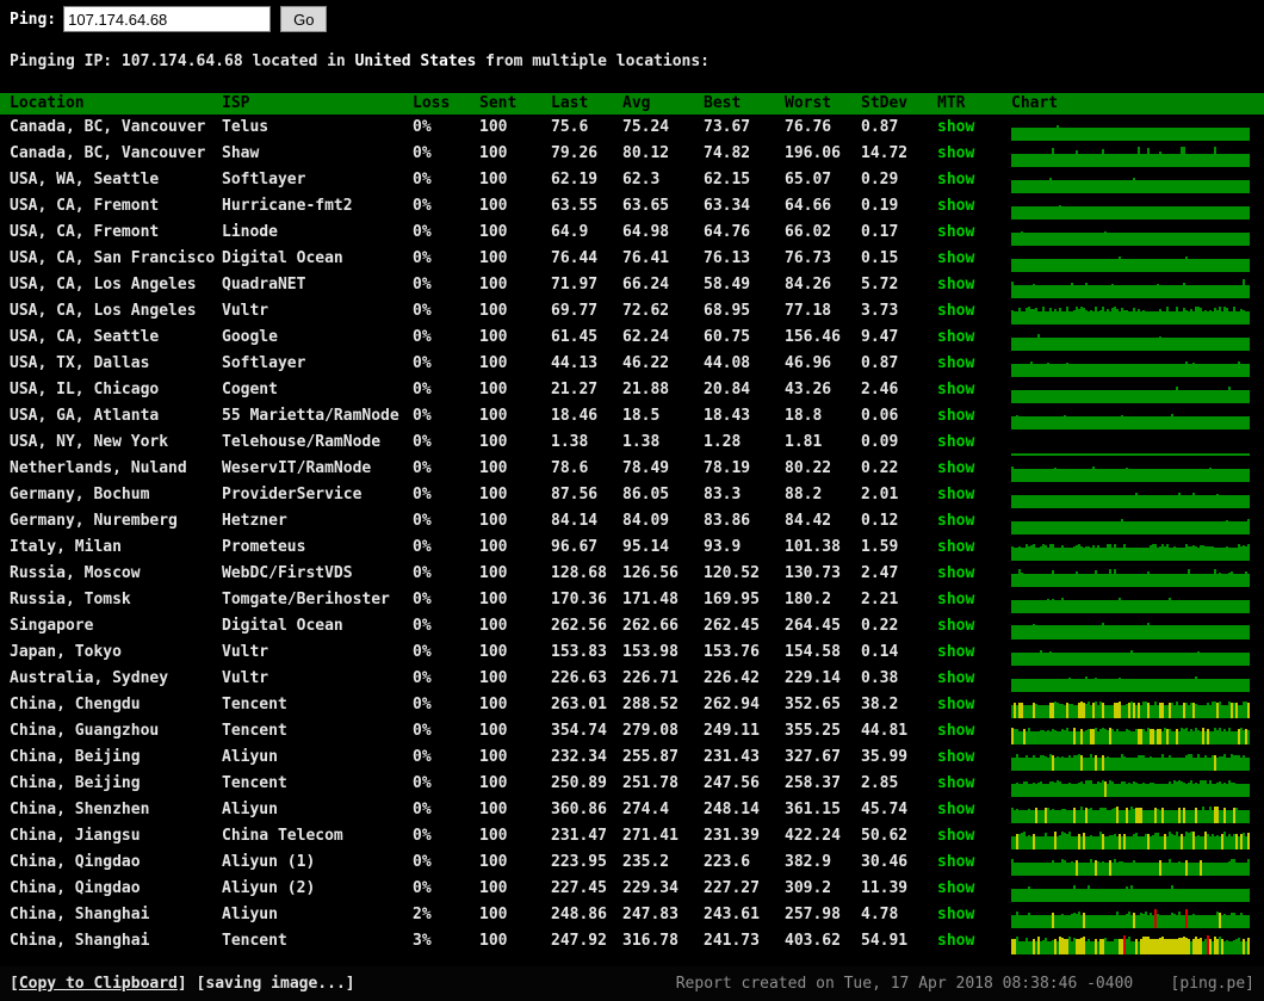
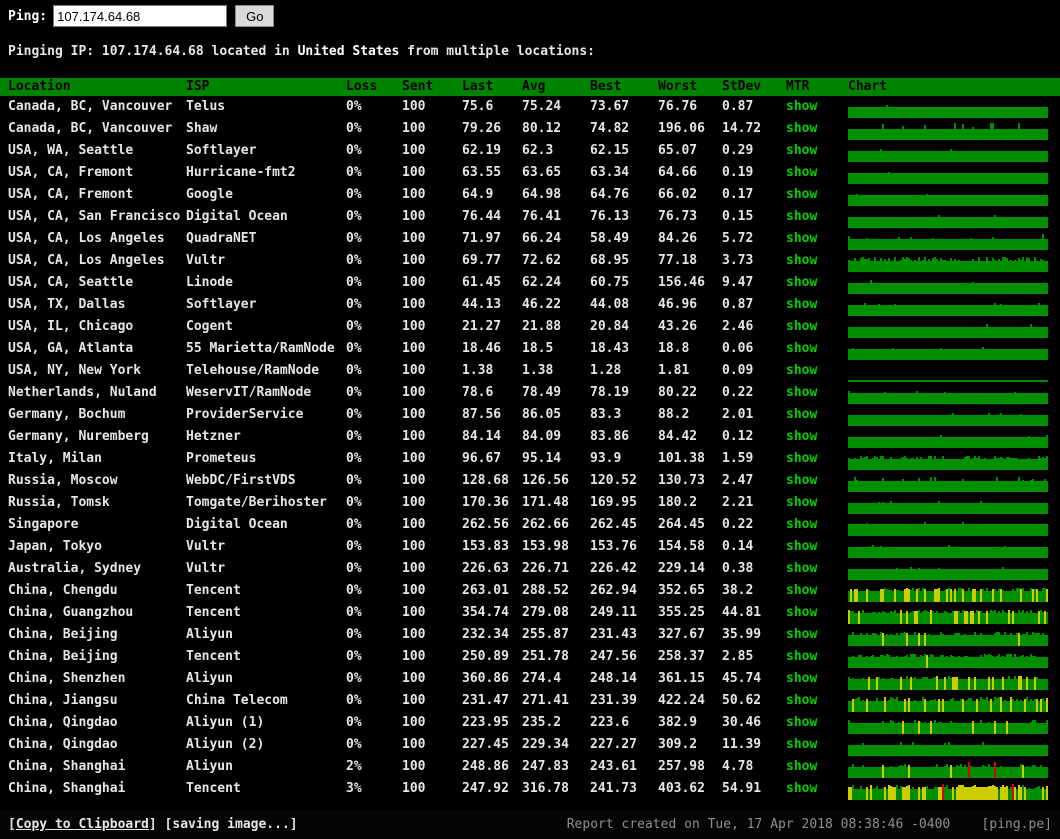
  Ping:
  107.174.64.68
  Go
  Pinging IP: 107.174.64.68 located in United States from multiple locations:
  Location
  ISP
  Loss
  Sent
  Last
  Avg
  Best
  Worst
  StDev
  MTR
  Chart
  Canada, BC, Vancouver
  Telus
  0%
  100
  75.6
  75.24
  73.67
  76.76
  0.87
  show
  Canada, BC, Vancouver
  Shaw
  0%
  100
  79.26
  80.12
  74.82
  196.06
  14.72
  show
  USA, WA, Seattle
  Softlayer
  0%
  100
  62.19
  62.3
  62.15
  65.07
  0.29
  show
  USA, CA, Fremont
  Hurricane-fmt2
  0%
  100
  63.55
  63.65
  63.34
  64.66
  0.19
  show
  USA, CA, Fremont
- Linode
+ Google
  0%
  100
  64.9
  64.98
  64.76
  66.02
  0.17
  show
  USA, CA, San Francisco
  Digital Ocean
  0%
  100
  76.44
  76.41
  76.13
  76.73
  0.15
  show
  USA, CA, Los Angeles
  QuadraNET
  0%
  100
  71.97
  66.24
  58.49
  84.26
  5.72
  show
  USA, CA, Los Angeles
  Vultr
  0%
  100
  69.77
  72.62
  68.95
  77.18
  3.73
  show
  USA, CA, Seattle
- Google
+ Linode
  0%
  100
  61.45
  62.24
  60.75
  156.46
  9.47
  show
  USA, TX, Dallas
  Softlayer
  0%
  100
  44.13
  46.22
  44.08
  46.96
  0.87
  show
  USA, IL, Chicago
  Cogent
  0%
  100
  21.27
  21.88
  20.84
  43.26
  2.46
  show
  USA, GA, Atlanta
  55 Marietta/RamNode
  0%
  100
  18.46
  18.5
  18.43
  18.8
  0.06
  show
  USA, NY, New York
  Telehouse/RamNode
  0%
  100
  1.38
  1.38
  1.28
  1.81
  0.09
  show
  Netherlands, Nuland
  WeservIT/RamNode
  0%
  100
  78.6
  78.49
  78.19
  80.22
  0.22
  show
  Germany, Bochum
  ProviderService
  0%
  100
  87.56
  86.05
  83.3
  88.2
  2.01
  show
  Germany, Nuremberg
  Hetzner
  0%
  100
  84.14
  84.09
  83.86
  84.42
  0.12
  show
  Italy, Milan
  Prometeus
  0%
  100
  96.67
  95.14
  93.9
  101.38
  1.59
  show
  Russia, Moscow
  WebDC/FirstVDS
  0%
  100
  128.68
  126.56
  120.52
  130.73
  2.47
  show
  Russia, Tomsk
  Tomgate/Berihoster
  0%
  100
  170.36
  171.48
  169.95
  180.2
  2.21
  show
  Singapore
  Digital Ocean
  0%
  100
  262.56
  262.66
  262.45
  264.45
  0.22
  show
  Japan, Tokyo
  Vultr
  0%
  100
  153.83
  153.98
  153.76
  154.58
  0.14
  show
  Australia, Sydney
  Vultr
  0%
  100
  226.63
  226.71
  226.42
  229.14
  0.38
  show
  China, Chengdu
  Tencent
  0%
  100
  263.01
  288.52
  262.94
  352.65
  38.2
  show
  China, Guangzhou
  Tencent
  0%
  100
  354.74
  279.08
  249.11
  355.25
  44.81
  show
  China, Beijing
  Aliyun
  0%
  100
  232.34
  255.87
  231.43
  327.67
  35.99
  show
  China, Beijing
  Tencent
  0%
  100
  250.89
  251.78
  247.56
  258.37
  2.85
  show
  China, Shenzhen
  Aliyun
  0%
  100
  360.86
  274.4
  248.14
  361.15
  45.74
  show
  China, Jiangsu
  China Telecom
  0%
  100
  231.47
  271.41
  231.39
  422.24
  50.62
  show
  China, Qingdao
  Aliyun (1)
  0%
  100
  223.95
  235.2
  223.6
  382.9
  30.46
  show
  China, Qingdao
  Aliyun (2)
  0%
  100
  227.45
  229.34
  227.27
  309.2
  11.39
  show
  China, Shanghai
  Aliyun
  2%
  100
  248.86
  247.83
  243.61
  257.98
  4.78
  show
  China, Shanghai
  Tencent
  3%
  100
  247.92
  316.78
  241.73
  403.62
  54.91
  show
  [Copy to Clipboard] [saving image...]
  Report created on Tue, 17 Apr 2018 08:38:46 -0400 [ping.pe]
